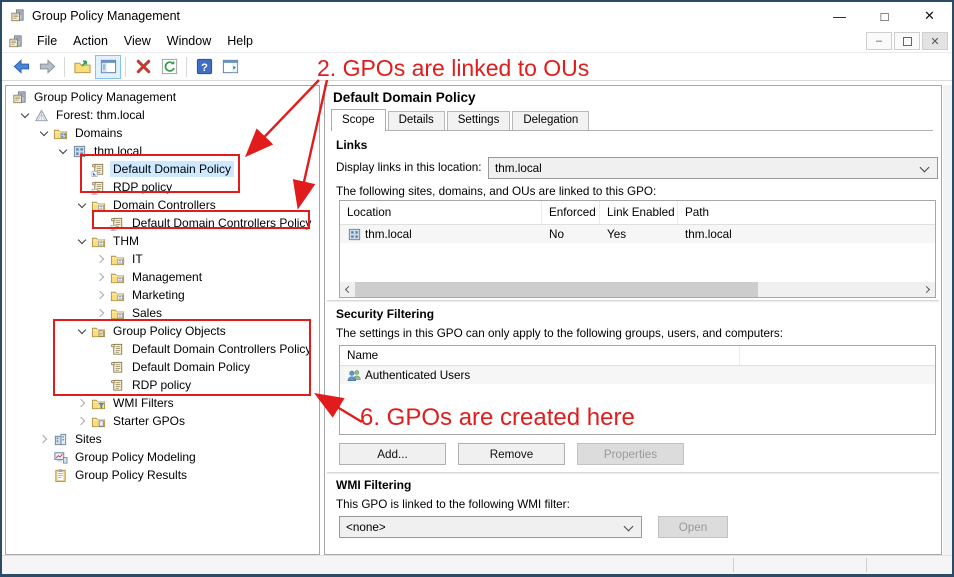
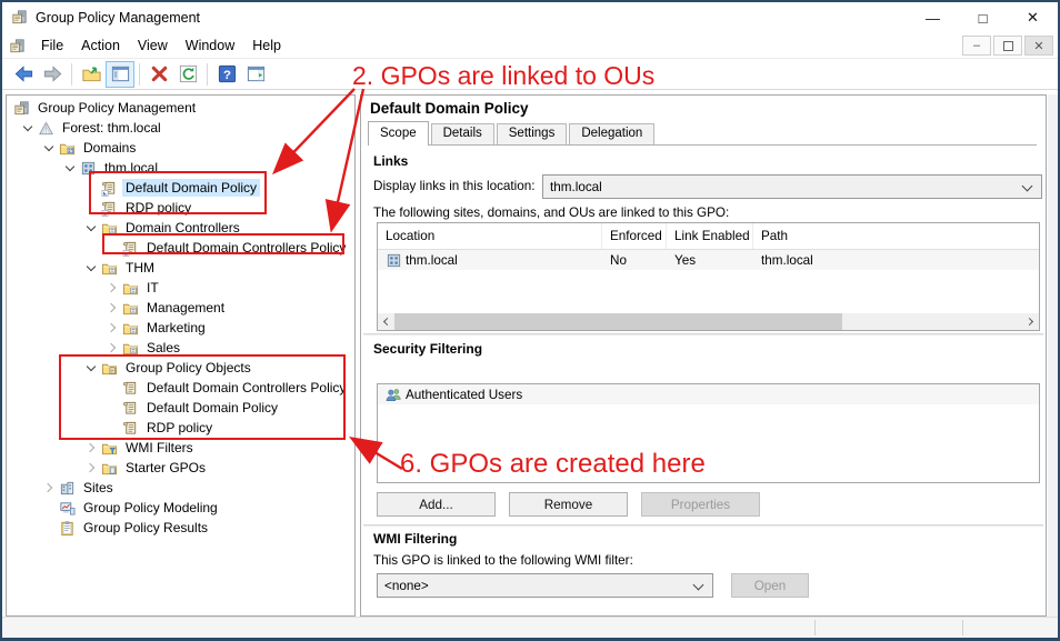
  Group Policy Management
  —
  □
  ✕
  File
  Action
  View
  Window
  Help
  –
  ✕
  ?
  Group Policy Management
  Forest: thm.local
  Domains
  thm.local
  Default Domain Policy
  RDP policy
  Domain Controllers
  Default Domain Controllers Policy
  THM
  IT
  Management
  Marketing
  Sales
  Group Policy Objects
  Default Domain Controllers Policy
  Default Domain Policy
  RDP policy
  WMI Filters
  Starter GPOs
  Sites
  Group Policy Modeling
  Group Policy Results
  Default Domain Policy
  Scope
  Details
  Settings
  Delegation
  Links
  Display links in this location:
  thm.local
  The following sites, domains, and OUs are linked to this GPO:
  Location
  Enforced
  Link Enabled
  Path
  thm.local
  No
  Yes
  thm.local
  Security Filtering
- The settings in this GPO can only apply to the following groups, users, and computers:
- Name
  Authenticated Users
  WMI Filtering
  This GPO is linked to the following WMI filter:
  <none>
  Open
  Add...
  Remove
  Properties
  2. GPOs are linked to OUs
  6. GPOs are created here
